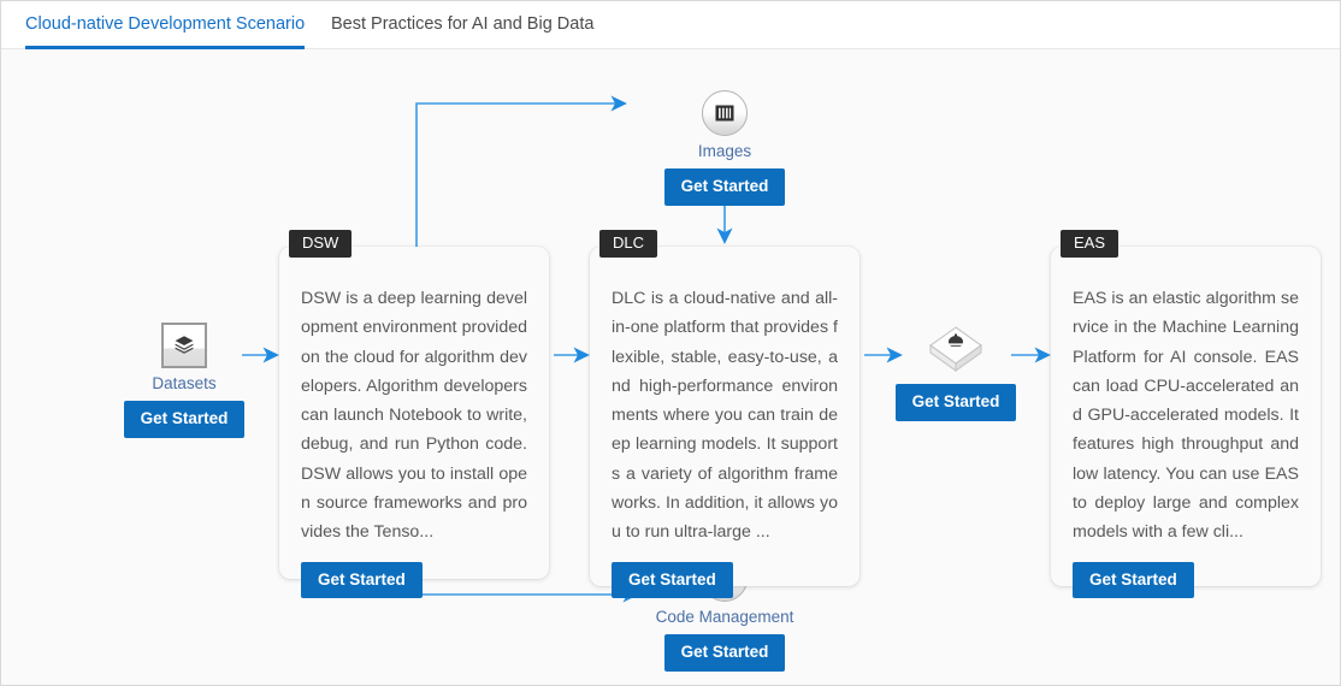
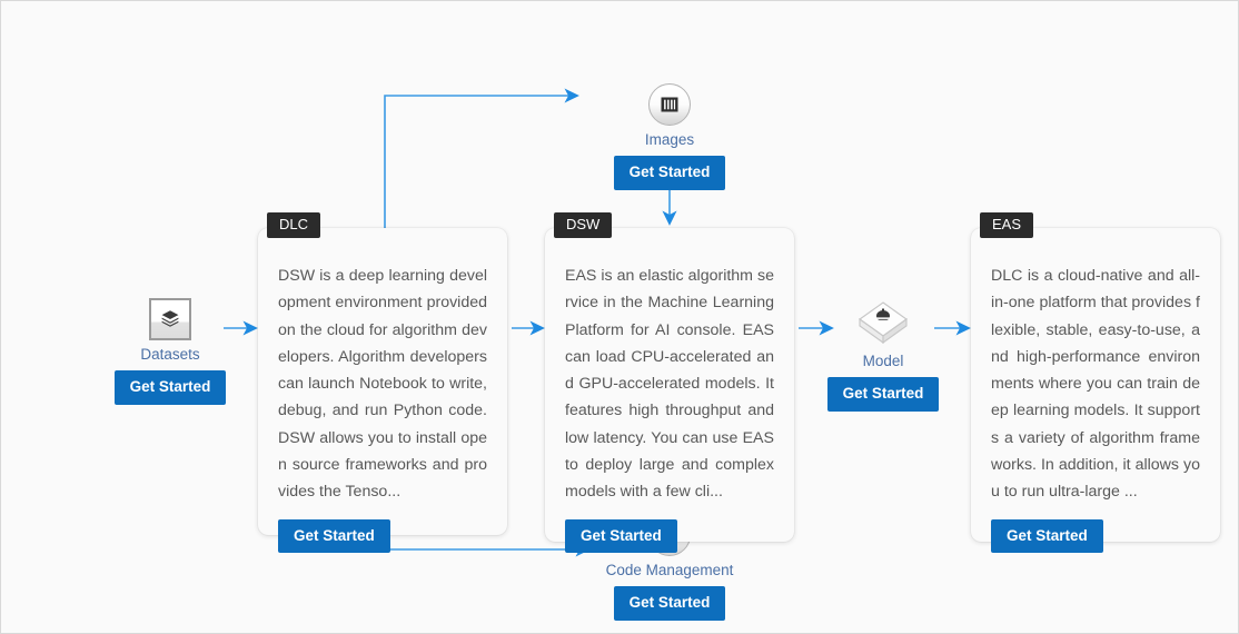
- Cloud-native Development Scenario
- Best Practices for AI and Big Data
  Datasets
  Get Started
  Images
  Get Started
+ Model
  Get Started
  Code Management
  Get Started
- DSW
+ DLC
  DSW is a deep learning development environment provided on the cloud for algorithm developers. Algorithm developers can launch Notebook to write, debug, and run Python code. DSW allows you to install open source frameworks and provides the Tenso...
  Get Started
- DLC
+ DSW
- DLC is a cloud-native and all-in-one platform that provides flexible, stable, easy-to-use, and high-performance environments where you can train deep learning models. It supports a variety of algorithm frameworks. In addition, it allows you to run ultra-large ...
+ EAS is an elastic algorithm service in the Machine Learning Platform for AI console. EAS can load CPU-accelerated and GPU-accelerated models. It features high throughput and low latency. You can use EAS to deploy large and complex models with a few cli...
  Get Started
  EAS
- EAS is an elastic algorithm service in the Machine Learning Platform for AI console. EAS can load CPU-accelerated and GPU-accelerated models. It features high throughput and low latency. You can use EAS to deploy large and complex models with a few cli...
+ DLC is a cloud-native and all-in-one platform that provides flexible, stable, easy-to-use, and high-performance environments where you can train deep learning models. It supports a variety of algorithm frameworks. In addition, it allows you to run ultra-large ...
  Get Started
